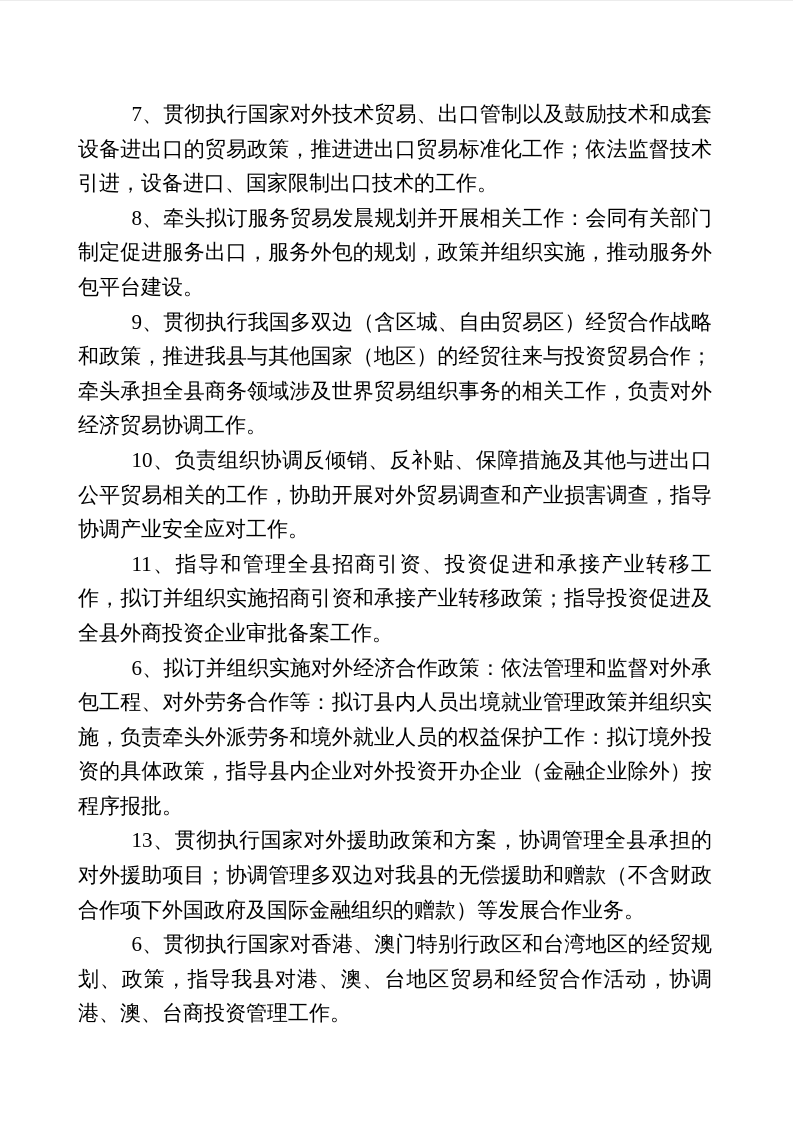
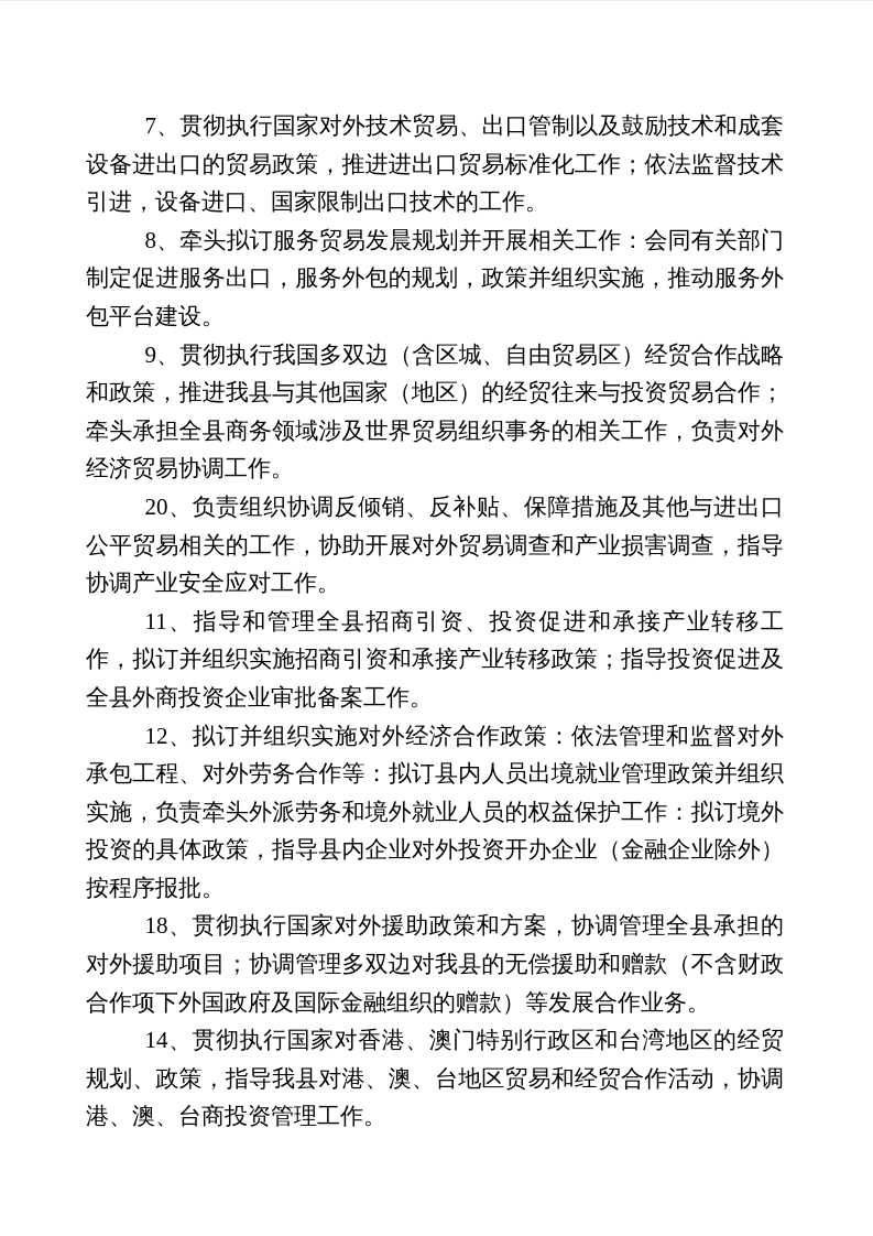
  7、贯彻执行国家对外技术贸易、出口管制以及鼓励技术和成套设备进出口的贸易政策，推进进出口贸易标准化工作；依法监督技术引进，设备进口、国家限制出口技术的工作。
  8、牵头拟订服务贸易发晨规划并开展相关工作：会同有关部门制定促进服务出口，服务外包的规划，政策并组织实施，推动服务外包平台建设。
  9、贯彻执行我国多双边（含区城、自由贸易区）经贸合作战略和政策，推进我县与其他国家（地区）的经贸往来与投资贸易合作；牵头承担全县商务领域涉及世界贸易组织事务的相关工作，负责对外经济贸易协调工作。
- 10、负责组织协调反倾销、反补贴、保障措施及其他与进出口公平贸易相关的工作，协助开展对外贸易调查和产业损害调查，指导协调产业安全应对工作。
+ 20、负责组织协调反倾销、反补贴、保障措施及其他与进出口公平贸易相关的工作，协助开展对外贸易调查和产业损害调查，指导协调产业安全应对工作。
  11、指导和管理全县招商引资、投资促进和承接产业转移工作，拟订并组织实施招商引资和承接产业转移政策；指导投资促进及全县外商投资企业审批备案工作。
- 6、拟订并组织实施对外经济合作政策：依法管理和监督对外承包工程、对外劳务合作等：拟订县内人员出境就业管理政策并组织实施，负责牵头外派劳务和境外就业人员的权益保护工作：拟订境外投资的具体政策，指导县内企业对外投资开办企业（金融企业除外）按程序报批。
+ 12、拟订并组织实施对外经济合作政策：依法管理和监督对外承包工程、对外劳务合作等：拟订县内人员出境就业管理政策并组织实施，负责牵头外派劳务和境外就业人员的权益保护工作：拟订境外投资的具体政策，指导县内企业对外投资开办企业（金融企业除外）按程序报批。
- 13、贯彻执行国家对外援助政策和方案，协调管理全县承担的对外援助项目；协调管理多双边对我县的无偿援助和赠款（不含财政合作项下外国政府及国际金融组织的赠款）等发展合作业务。
+ 18、贯彻执行国家对外援助政策和方案，协调管理全县承担的对外援助项目；协调管理多双边对我县的无偿援助和赠款（不含财政合作项下外国政府及国际金融组织的赠款）等发展合作业务。
- 6、贯彻执行国家对香港、澳门特别行政区和台湾地区的经贸规划、政策，指导我县对港、澳、台地区贸易和经贸合作活动，协调港、澳、台商投资管理工作。
+ 14、贯彻执行国家对香港、澳门特别行政区和台湾地区的经贸规划、政策，指导我县对港、澳、台地区贸易和经贸合作活动，协调港、澳、台商投资管理工作。
